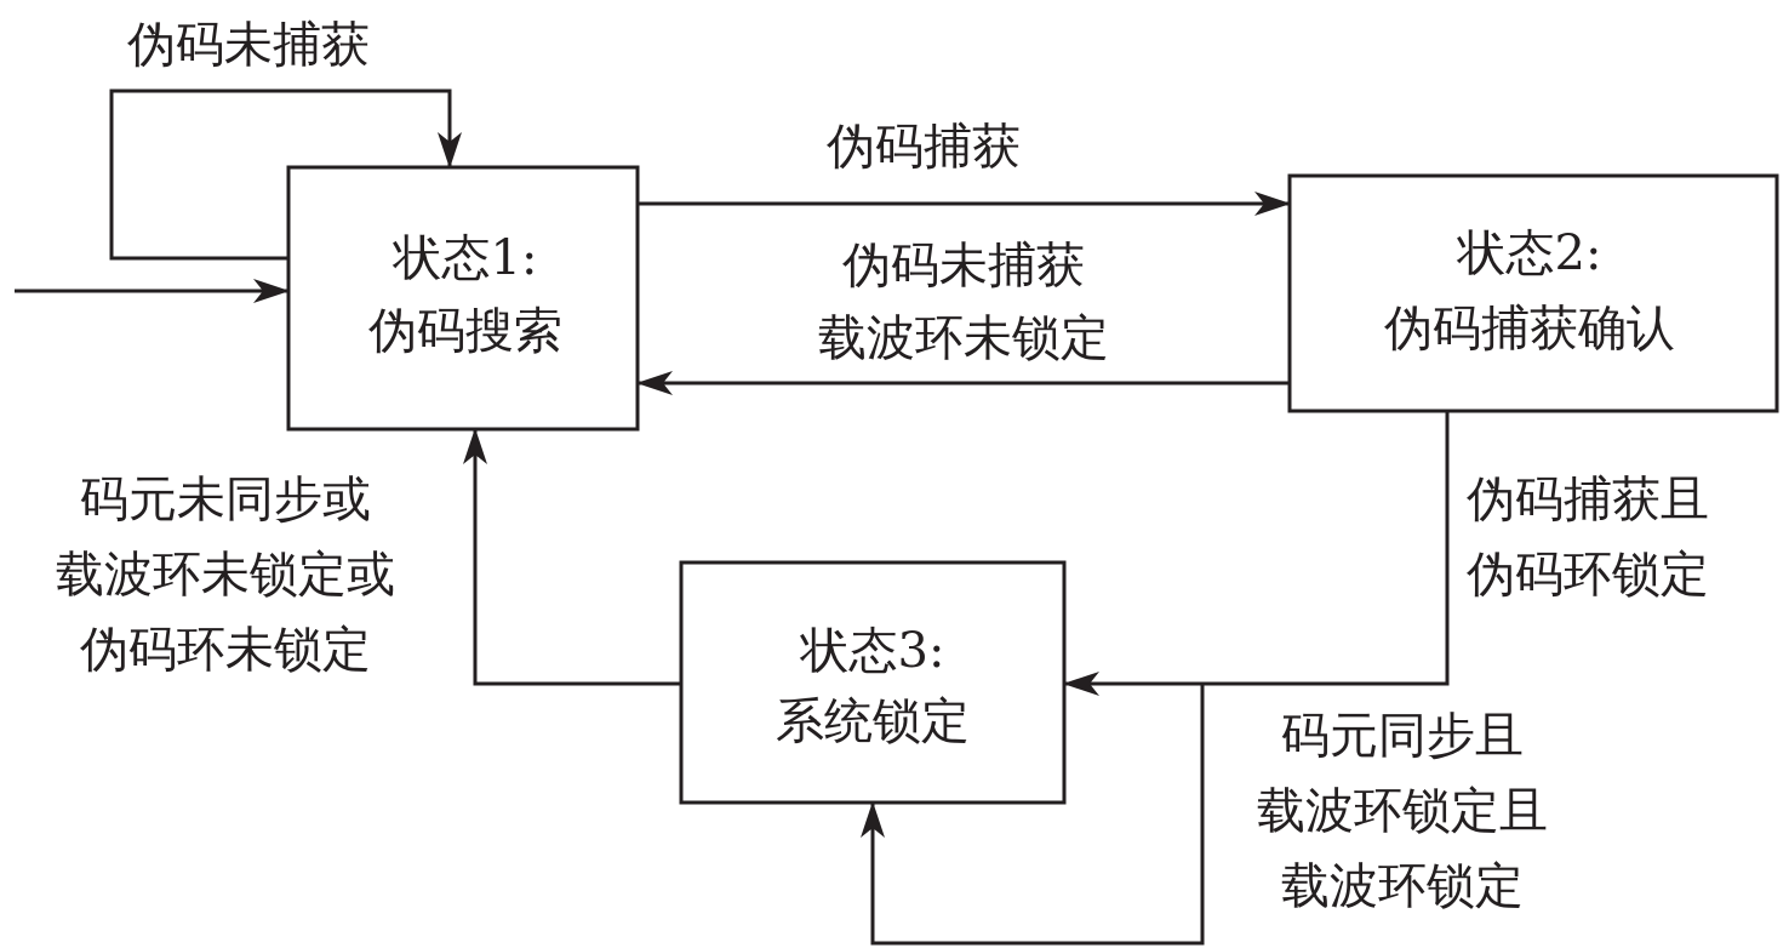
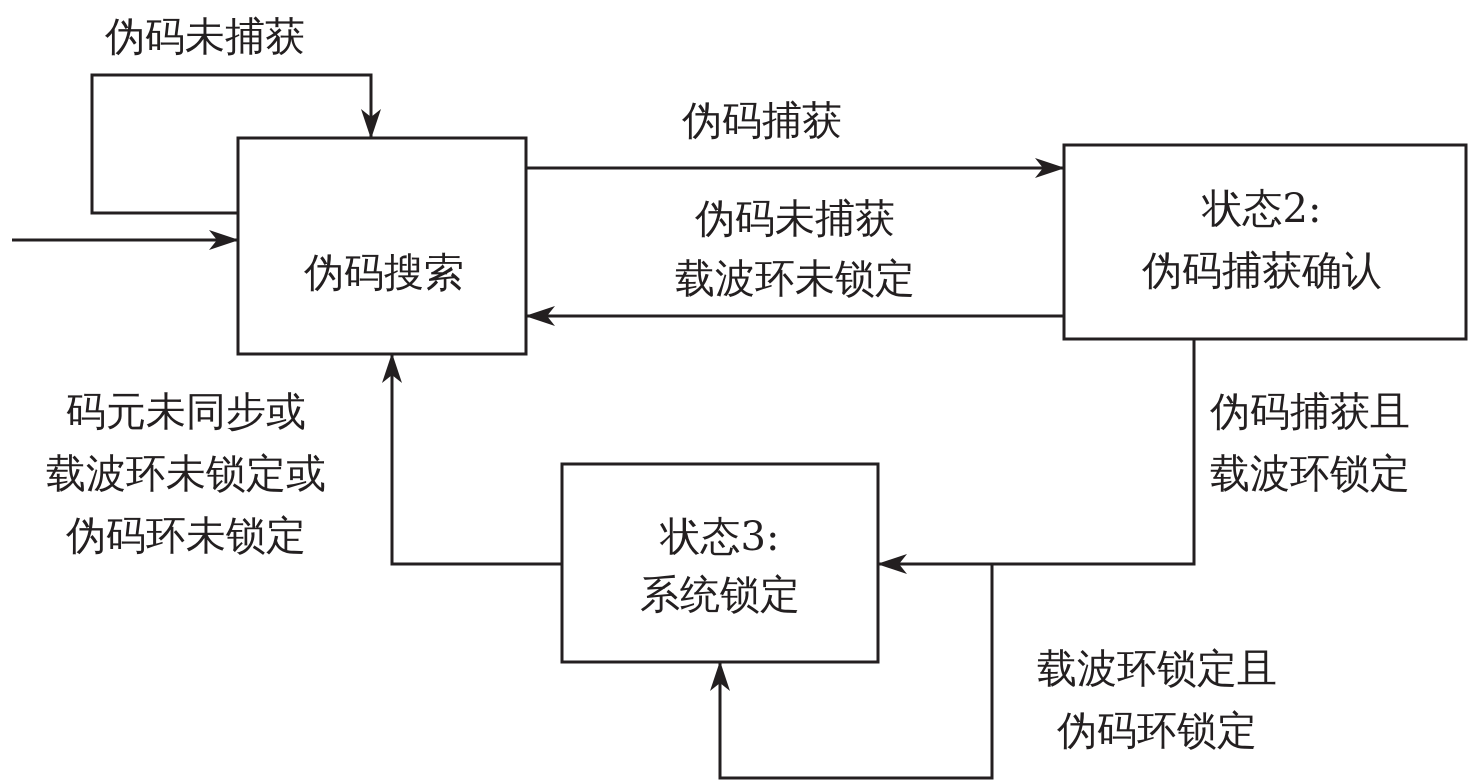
- 状态1:
  伪码搜索
  状态2:
  伪码捕获确认
  状态3:
  系统锁定
  伪码未捕获
  伪码捕获
  伪码未捕获
  载波环未锁定
  伪码捕获且
- 伪码环锁定
+ 载波环锁定
  码元未同步或
  载波环未锁定或
  伪码环未锁定
- 码元同步且
  载波环锁定且
- 载波环锁定
+ 伪码环锁定
